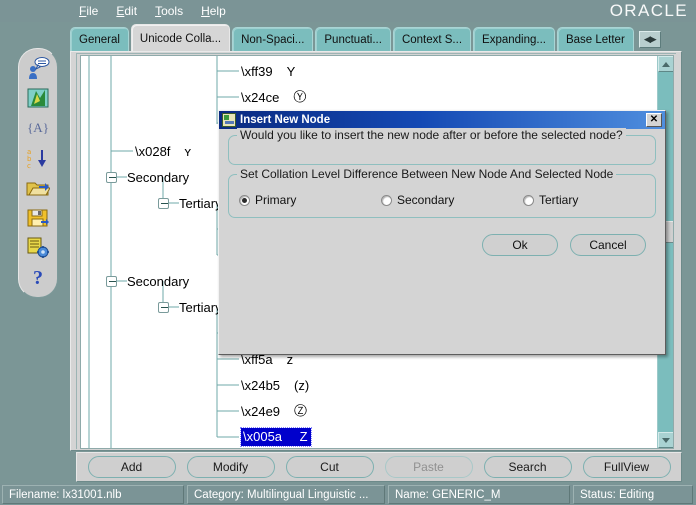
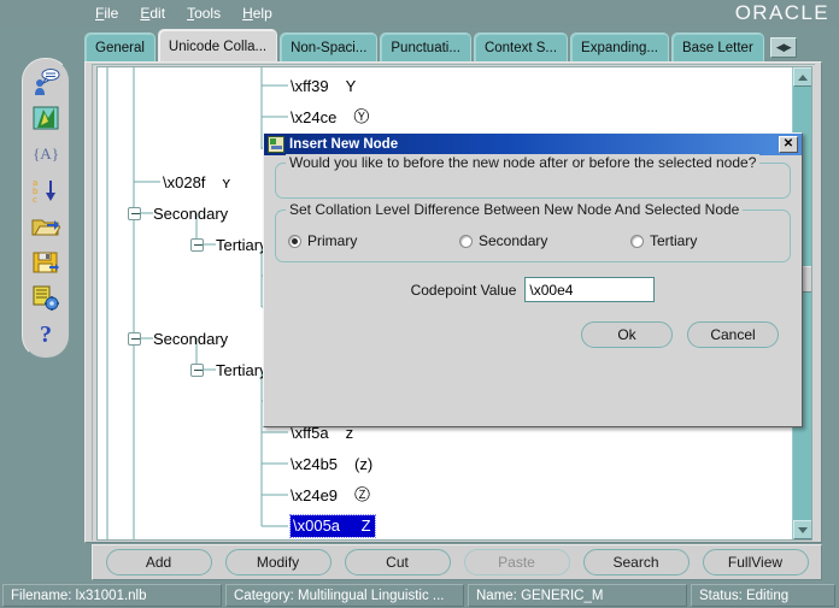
  File
  Edit
  Tools
  Help
  ORACLE
  General
  Unicode Colla...
  Non-Spaci...
  Punctuati...
  Context S...
  Expanding...
  Base Letter
  ◀▶
  \xff39
  Y
  \x24ce
  Ⓨ
  \x028f
  ʏ
  Secondary
  Tertiar
  Secondary
  Tertiar
  \xff5a
  z
  \x24b5
  (z)
  \x24e9
  Ⓩ
  \x005a Z
  {A}
  a
  b
  c
  ?
  Add
  Modify
  Cut
  Paste
  Search
  FullView
  Filename: lx31001.nlb
  Category: Multilingual Linguistic ...
  Name: GENERIC_M
  Status: Editing
  Insert New Node
  ✕
- Would you like to insert the new node after or before the selected node?
+ Would you like to before the new node after or before the selected node?
  Set Collation Level Difference Between New Node And Selected Node
  Primary
  Secondary
  Tertiary
+ Codepoint Value
+ \x00e4
  Ok
  Cancel
